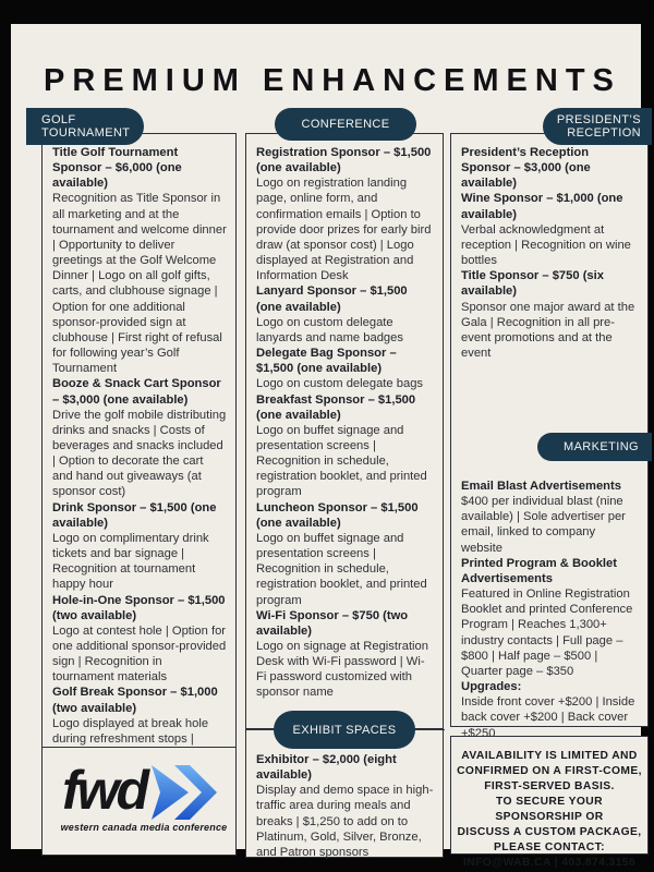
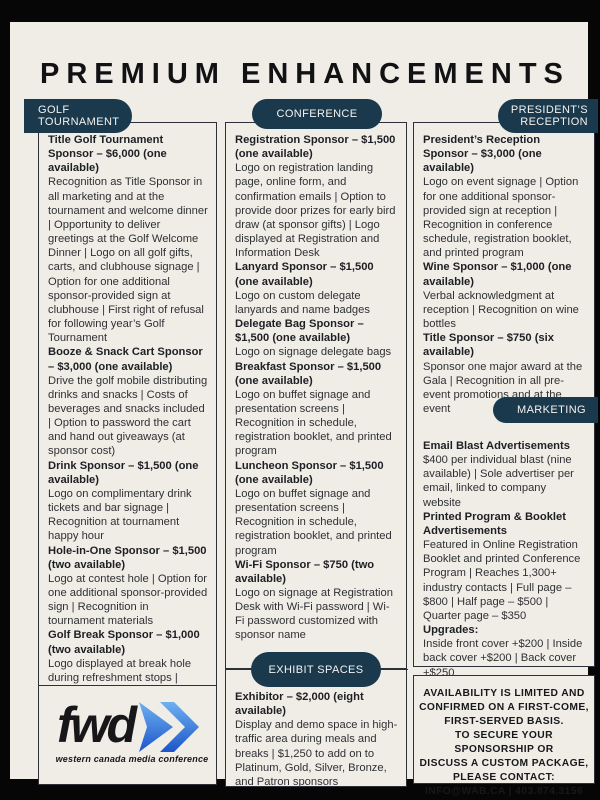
  PREMIUM ENHANCEMENTS
  Title Golf Tournament Sponsor – $6,000 (one available)
  Recognition as Title Sponsor in all marketing and at the tournament and welcome dinner | Opportunity to deliver greetings at the Golf Welcome Dinner | Logo on all golf gifts, carts, and clubhouse signage | Option for one additional sponsor-provided sign at clubhouse | First right of refusal for following year’s Golf Tournament
  Booze & Snack Cart Sponsor – $3,000 (one available)
- Drive the golf mobile distributing drinks and snacks | Costs of beverages and snacks included | Option to decorate the cart and hand out giveaways (at sponsor cost)
+ Drive the golf mobile distributing drinks and snacks | Costs of beverages and snacks included | Option to password the cart and hand out giveaways (at sponsor cost)
  Drink Sponsor – $1,500 (one available)
  Logo on complimentary drink tickets and bar signage | Recognition at tournament happy hour
  Hole-in-One Sponsor – $1,500 (two available)
  Logo at contest hole | Option for one additional sponsor-provided sign | Recognition in tournament materials
  Golf Break Sponsor – $1,000 (two available)
  fwd
  western canada media conference
  Registration Sponsor – $1,500 (one available)
- Logo on registration landing page, online form, and confirmation emails | Option to provide door prizes for early bird draw (at sponsor cost) | Logo displayed at Registration and Information Desk
+ Logo on registration landing page, online form, and confirmation emails | Option to provide door prizes for early bird draw (at sponsor gifts) | Logo displayed at Registration and Information Desk
  Lanyard Sponsor – $1,500 (one available)
  Logo on custom delegate lanyards and name badges
  Delegate Bag Sponsor – $1,500 (one available)
- Logo on custom delegate bags
+ Logo on signage delegate bags
  Breakfast Sponsor – $1,500 (one available)
  Logo on buffet signage and presentation screens | Recognition in schedule, registration booklet, and printed program
  Luncheon Sponsor – $1,500 (one available)
  Logo on buffet signage and presentation screens | Recognition in schedule, registration booklet, and printed program
  Wi-Fi Sponsor – $750 (two available)
  Logo on signage at Registration Desk with Wi-Fi password | Wi-Fi password customized with sponsor name
  Exhibitor – $2,000 (eight available)
  Display and demo space in high-traffic area during meals and breaks | $1,250 to add on to Platinum, Gold, Silver, Bronze, and Patron sponsors
  President’s Reception Sponsor – $3,000 (one available)
+ Logo on event signage | Option for one additional sponsor-provided sign at reception | Recognition in conference schedule, registration booklet, and printed program
  Wine Sponsor – $1,000 (one available)
  Verbal acknowledgment at reception | Recognition on wine bottles
  Title Sponsor – $750 (six available)
  Sponsor one major award at the Gala | Recognition in all pre-event promotions and at the event
  Email Blast Advertisements
  $400 per individual blast (nine available) | Sole advertiser per email, linked to company website
  Printed Program & Booklet Advertisements
  Featured in Online Registration Booklet and printed Conference Program | Reaches 1,300+ industry contacts | Full page – $800 | Half page – $500 | Quarter page – $350
  Upgrades:
  Inside front cover +$200 | Inside back cover +$200 | Back cover +$250
  AVAILABILITY IS LIMITED AND
  CONFIRMED ON A FIRST-COME,
  FIRST-SERVED BASIS.
  TO SECURE YOUR SPONSORSHIP OR
  DISCUSS A CUSTOM PACKAGE,
  PLEASE CONTACT:
  GOLF
  TOURNAMENT
  CONFERENCE
  PRESIDENT’S
  RECEPTION
  MARKETING
  EXHIBIT SPACES
